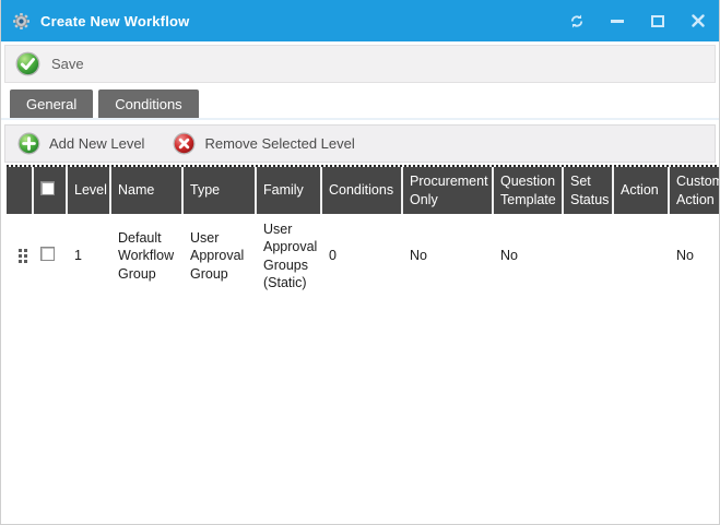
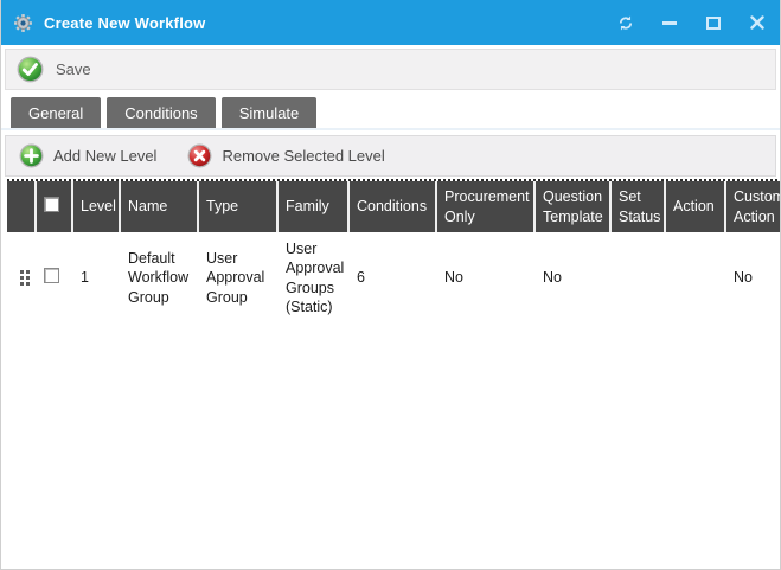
  Create New Workflow
  Save
  General
  Conditions
+ Simulate
  Add New Level
  Remove Selected Level
  		Level	Name	Type	Family	Conditions	Procurement Only	Question Template	Set Status	Action	Custom Action
- 		1	Default Workflow Group	User Approval Group	User Approval Groups (Static)	0	No	No			No
+ 		1	Default Workflow Group	User Approval Group	User Approval Groups (Static)	6	No	No			No
